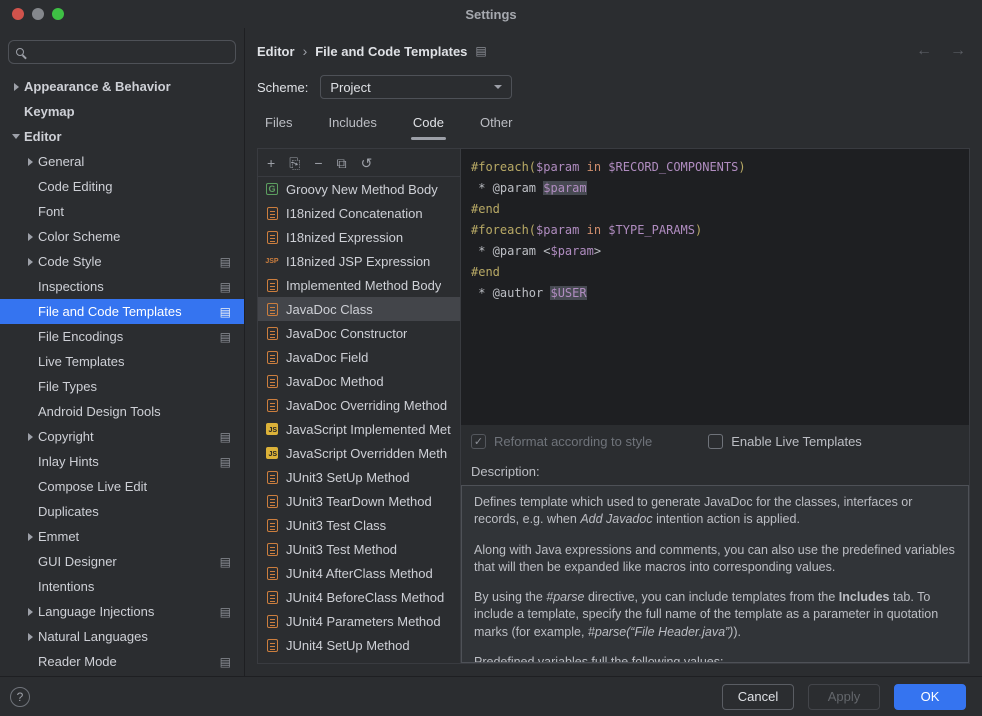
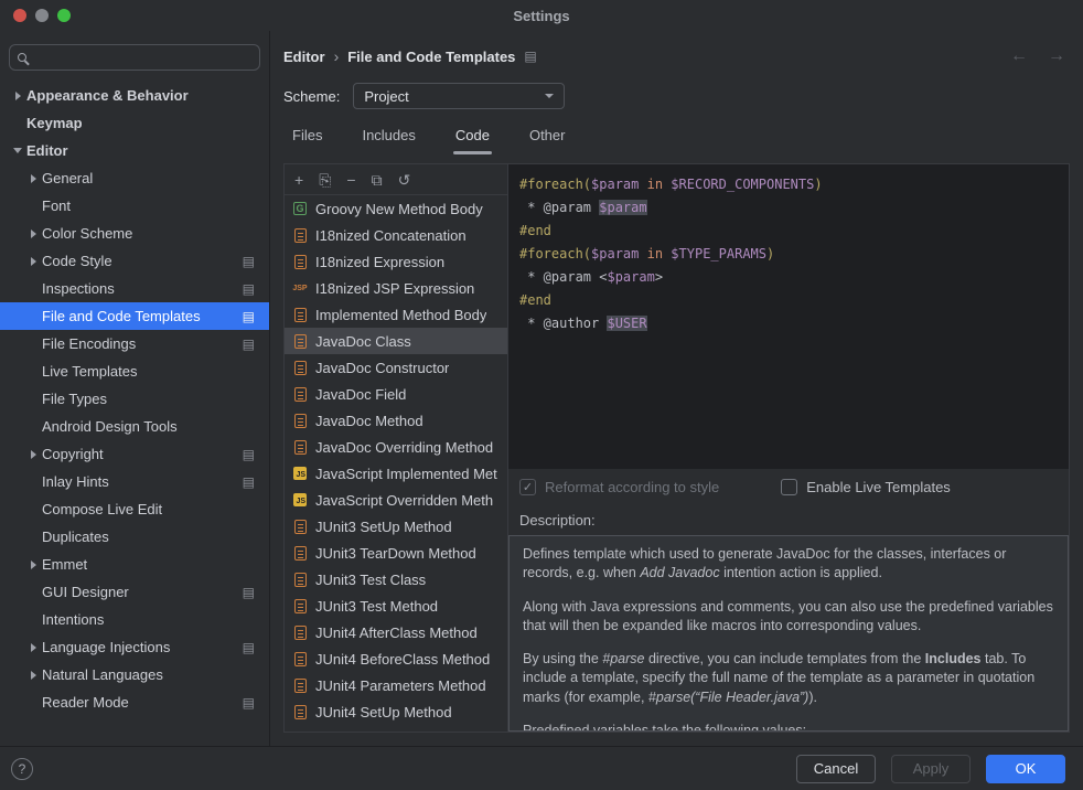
  Settings
  Appearance & Behavior
  Keymap
  Editor
  General
- Code Editing
  Font
  Color Scheme
  Code Style
  ▤
  Inspections
  ▤
  File and Code Templates
  ▤
  File Encodings
  ▤
  Live Templates
  File Types
  Android Design Tools
  Copyright
  ▤
  Inlay Hints
  ▤
  Compose Live Edit
  Duplicates
  Emmet
  GUI Designer
  ▤
  Intentions
  Language Injections
  ▤
  Natural Languages
  Reader Mode
  ▤
  Editor
  ›
  File and Code Templates
  ▤
  ←
  →
  Scheme:
  Project
  Files
  Includes
  Code
  Other
  +
  ⎘
  −
  ⧉
  ↺
  G
  Groovy New Method Body
  I18nized Concatenation
  I18nized Expression
  I18nized JSP Expression
  Implemented Method Body
  JavaDoc Class
  JavaDoc Constructor
  JavaDoc Field
  JavaDoc Method
  JavaDoc Overriding Method
  JavaScript Implemented Met
  JavaScript Overridden Meth
  JUnit3 SetUp Method
  JUnit3 TearDown Method
  JUnit3 Test Class
  JUnit3 Test Method
  JUnit4 AfterClass Method
  JUnit4 BeforeClass Method
  JUnit4 Parameters Method
  JUnit4 SetUp Method
  #foreach($param in $RECORD_COMPONENTS)
  * @param $param
  #end
  #foreach($param in $TYPE_PARAMS)
  * @param <$param>
  #end
  * @author $USER
  Reformat according to style
  Enable Live Templates
  Description:
  Defines template which used to generate JavaDoc for the classes, interfaces or records, e.g. when Add Javadoc intention action is applied.
  Along with Java expressions and comments, you can also use the predefined variables that will then be expanded like macros into corresponding values.
  By using the #parse directive, you can include templates from the Includes tab. To include a template, specify the full name of the template as a parameter in quotation marks (for example, #parse(“File Header.java”)).
- Predefined variables full the following values:
+ Predefined variables take the following values:
  ?
  Cancel
  Apply
  OK
